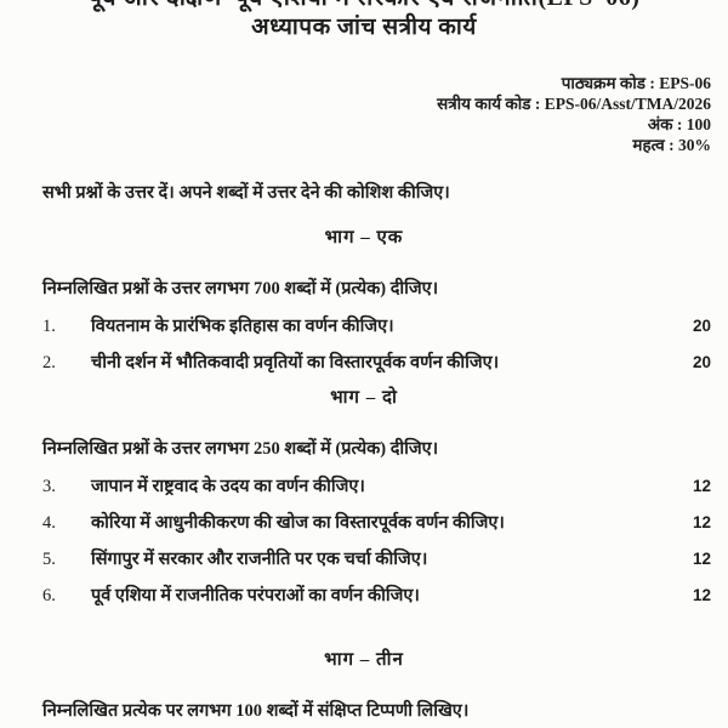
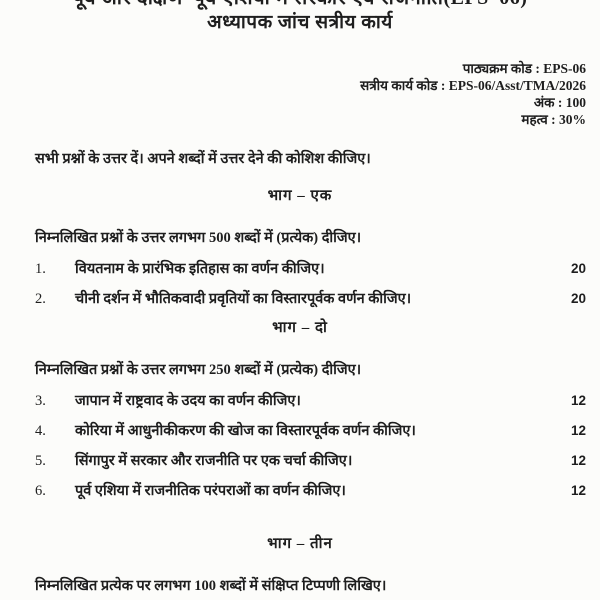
  अध्यापक जांच सत्रीय कार्य
  पाठ्यक्रम कोड : EPS-06
  सत्रीय कार्य कोड : EPS-06/Asst/TMA/2026
  अंक : 100
  महत्व : 30%
  सभी प्रश्नों के उत्तर दें। अपने शब्दों में उत्तर देने की कोशिश कीजिए।
  भाग – एक
- निम्नलिखित प्रश्नों के उत्तर लगभग 700 शब्दों में (प्रत्येक) दीजिए।
+ निम्नलिखित प्रश्नों के उत्तर लगभग 500 शब्दों में (प्रत्येक) दीजिए।
  1.
  वियतनाम के प्रारंभिक इतिहास का वर्णन कीजिए।
  20
  2.
  चीनी दर्शन में भौतिकवादी प्रवृतियों का विस्तारपूर्वक वर्णन कीजिए।
  20
  भाग – दो
  निम्नलिखित प्रश्नों के उत्तर लगभग 250 शब्दों में (प्रत्येक) दीजिए।
  3.
  जापान में राष्ट्रवाद के उदय का वर्णन कीजिए।
  12
  4.
  कोरिया में आधुनीकीकरण की खोज का विस्तारपूर्वक वर्णन कीजिए।
  12
  5.
  सिंगापुर में सरकार और राजनीति पर एक चर्चा कीजिए।
  12
  6.
  पूर्व एशिया में राजनीतिक परंपराओं का वर्णन कीजिए।
  12
  भाग – तीन
  निम्नलिखित प्रत्येक पर लगभग 100 शब्दों में संक्षिप्त टिप्पणी लिखिए।
